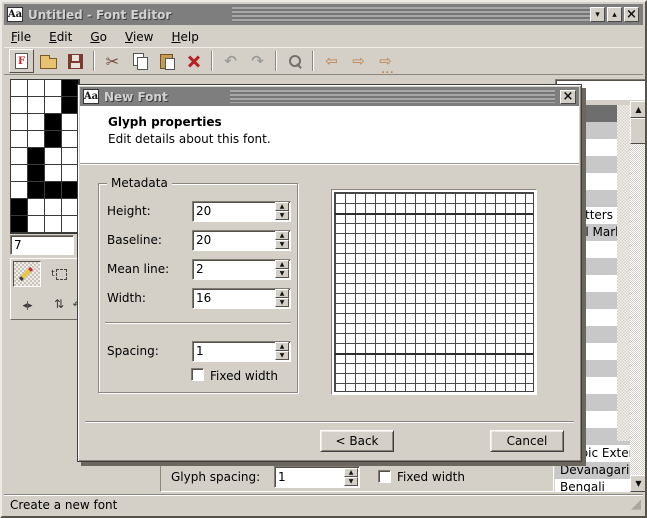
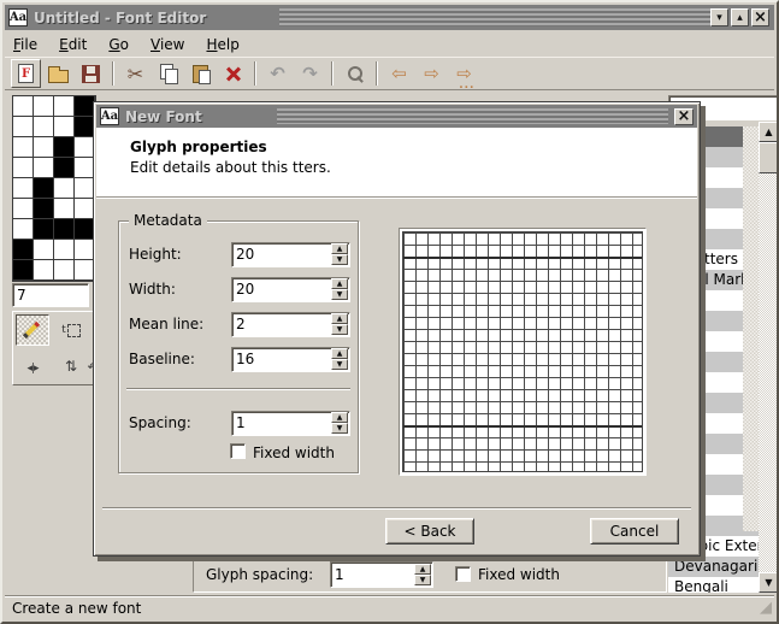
  Aa
  Untitled - Font Editor
  File
  Edit
  Go
  View
  Help
  7
  tters
  Devanagari
  Bengali
  Glyph spacing:
  1
  Fixed width
  Create a new font
  Aa
  New Font
  Glyph properties
- Edit details about this font.
+ Edit details about this tters.
  Metadata
  Height:
  20
- Baseline:
+ Width:
  20
  Mean line:
  2
- Width:
+ Baseline:
  16
  Spacing:
  1
  Fixed width
  < Back
  Cancel
